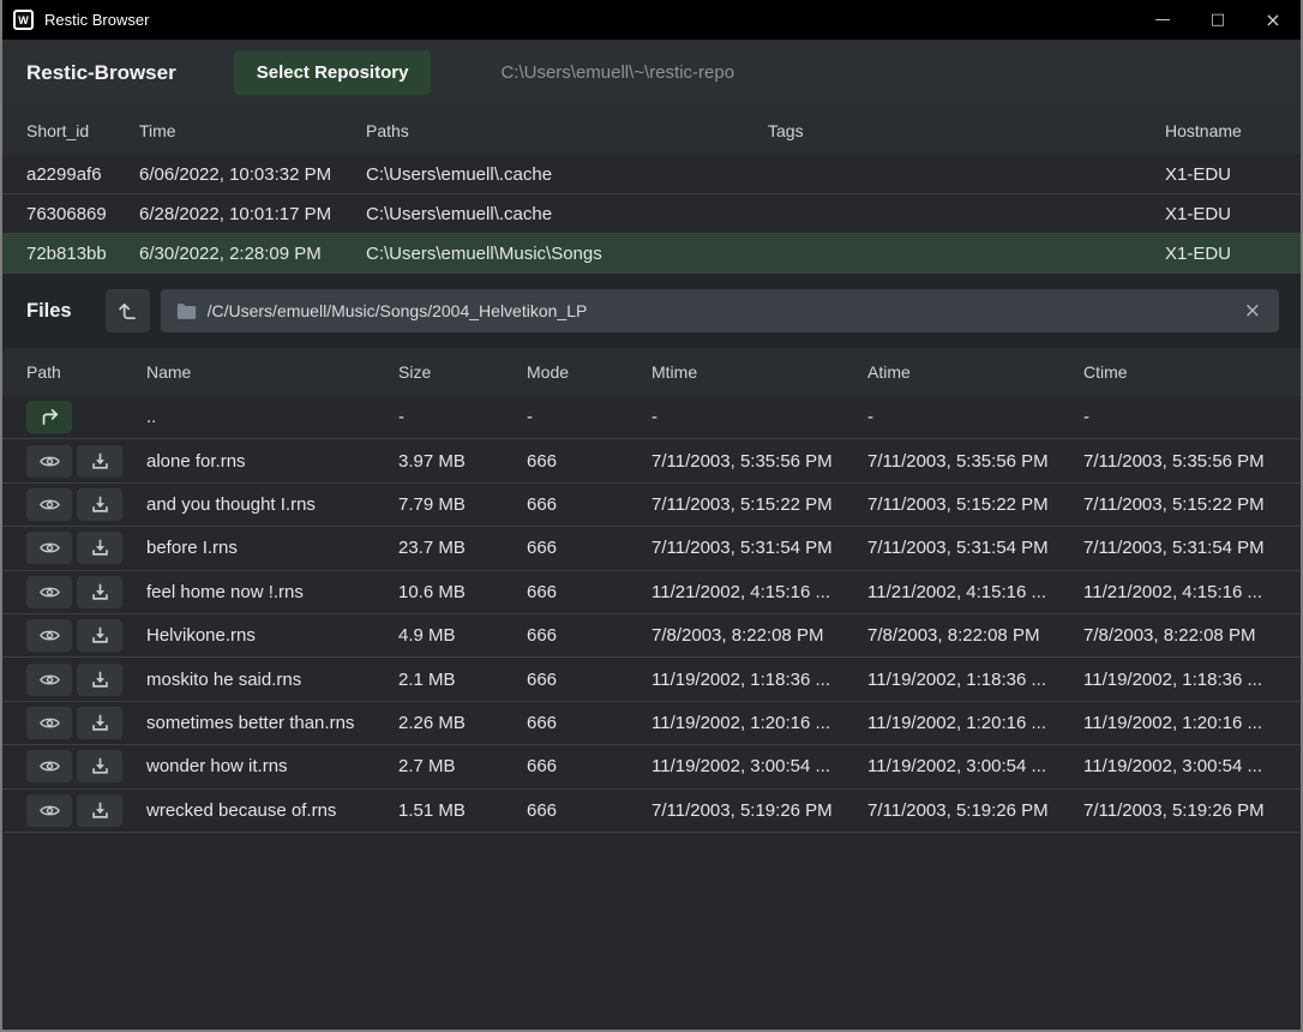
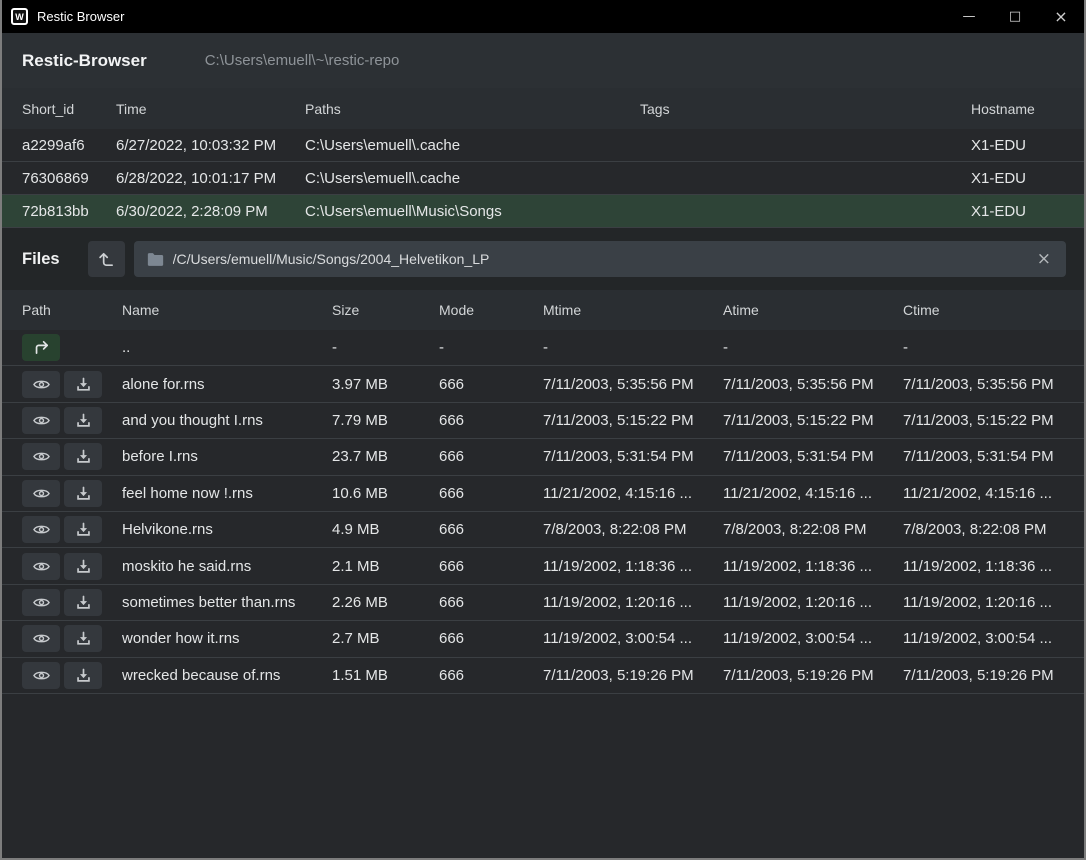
  W
  Restic Browser
  —
  □
  ×
  Restic-Browser
- Select Repository
  C:\Users\emuell\~\restic-repo
  Short_id
  Time
  Paths
  Tags
  Hostname
  a2299af6
- 6/06/2022, 10:03:32 PM
+ 6/27/2022, 10:03:32 PM
  C:\Users\emuell\.cache
  X1-EDU
  76306869
  6/28/2022, 10:01:17 PM
  C:\Users\emuell\.cache
  X1-EDU
  72b813bb
  6/30/2022, 2:28:09 PM
  C:\Users\emuell\Music\Songs
  X1-EDU
  Files
  /C/Users/emuell/Music/Songs/2004_Helvetikon_LP
  ×
  Path
  Name
  Size
  Mode
  Mtime
  Atime
  Ctime
  ..
  -
  -
  -
  -
  -
  alone for.rns
  3.97 MB
  666
  7/11/2003, 5:35:56 PM
  7/11/2003, 5:35:56 PM
  7/11/2003, 5:35:56 PM
  and you thought I.rns
  7.79 MB
  666
  7/11/2003, 5:15:22 PM
  7/11/2003, 5:15:22 PM
  7/11/2003, 5:15:22 PM
  before I.rns
  23.7 MB
  666
  7/11/2003, 5:31:54 PM
  7/11/2003, 5:31:54 PM
  7/11/2003, 5:31:54 PM
  feel home now !.rns
  10.6 MB
  666
  11/21/2002, 4:15:16 ...
  11/21/2002, 4:15:16 ...
  11/21/2002, 4:15:16 ...
  Helvikone.rns
  4.9 MB
  666
  7/8/2003, 8:22:08 PM
  7/8/2003, 8:22:08 PM
  7/8/2003, 8:22:08 PM
  moskito he said.rns
  2.1 MB
  666
  11/19/2002, 1:18:36 ...
  11/19/2002, 1:18:36 ...
  11/19/2002, 1:18:36 ...
  sometimes better than.rns
  2.26 MB
  666
  11/19/2002, 1:20:16 ...
  11/19/2002, 1:20:16 ...
  11/19/2002, 1:20:16 ...
  wonder how it.rns
  2.7 MB
  666
  11/19/2002, 3:00:54 ...
  11/19/2002, 3:00:54 ...
  11/19/2002, 3:00:54 ...
  wrecked because of.rns
  1.51 MB
  666
  7/11/2003, 5:19:26 PM
  7/11/2003, 5:19:26 PM
  7/11/2003, 5:19:26 PM
